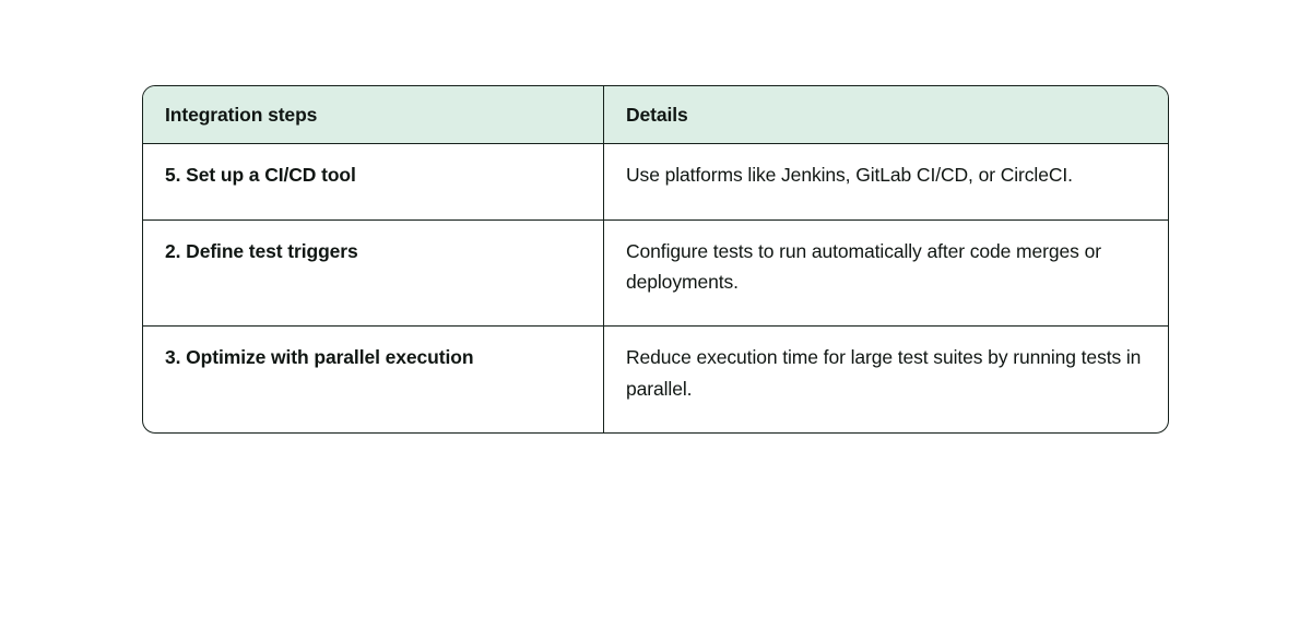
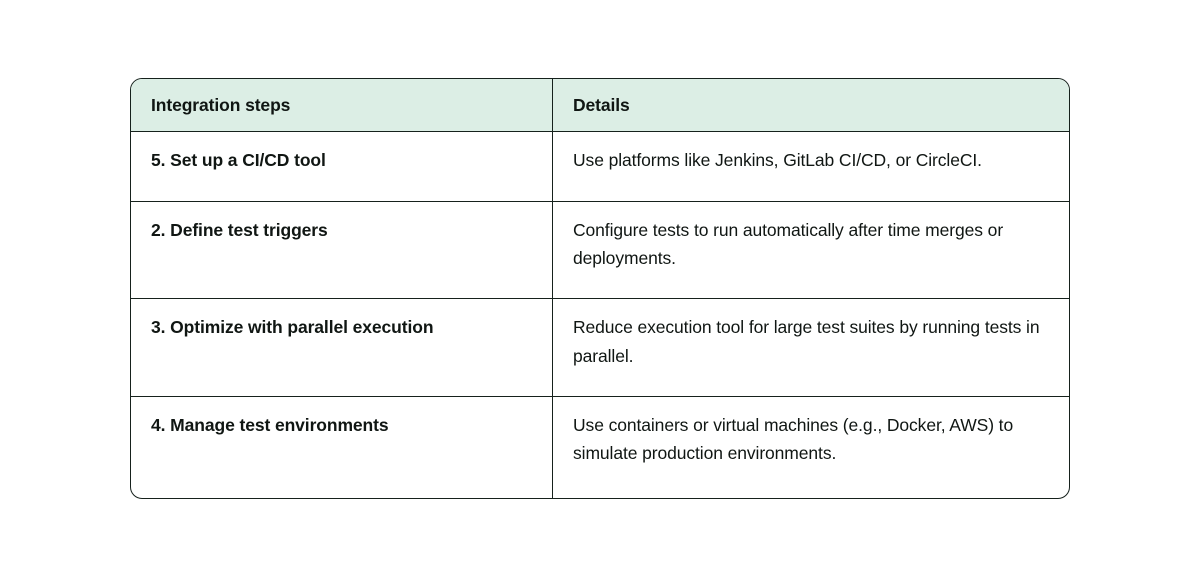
  Integration steps	Details
  5. Set up a CI/CD tool	Use platforms like Jenkins, GitLab CI/CD, or CircleCI.
- 2. Define test triggers	Configure tests to run automatically after code merges or deployments.
+ 2. Define test triggers	Configure tests to run automatically after time merges or deployments.
- 3. Optimize with parallel execution	Reduce execution time for large test suites by running tests in parallel.
+ 3. Optimize with parallel execution	Reduce execution tool for large test suites by running tests in parallel.
+ 4. Manage test environments	Use containers or virtual machines (e.g., Docker, AWS) to simulate production environments.
